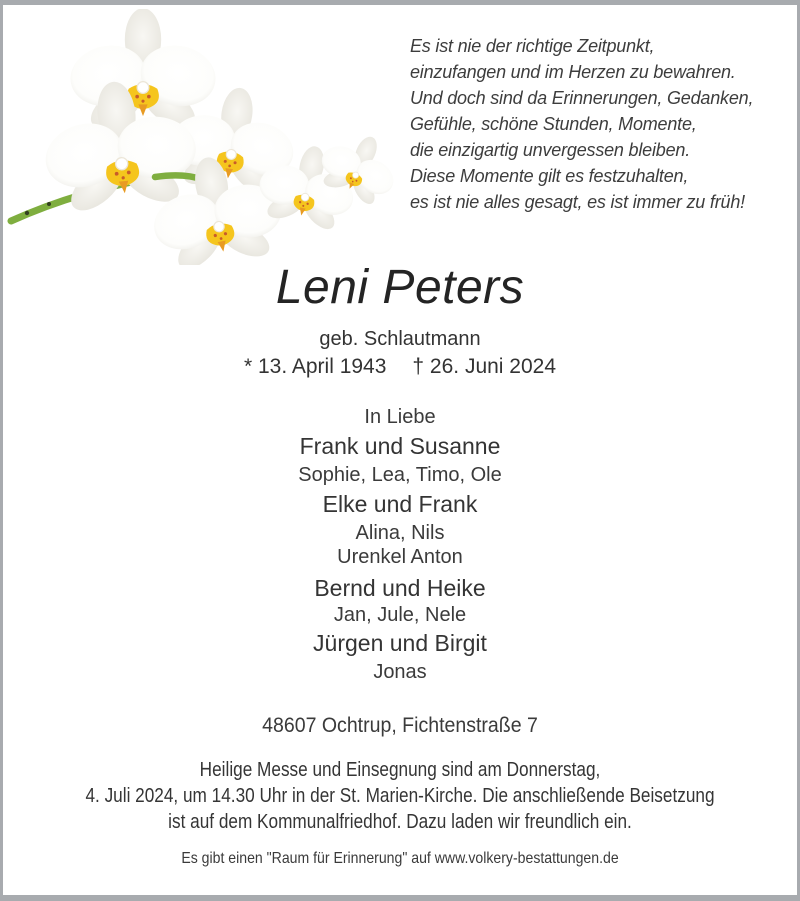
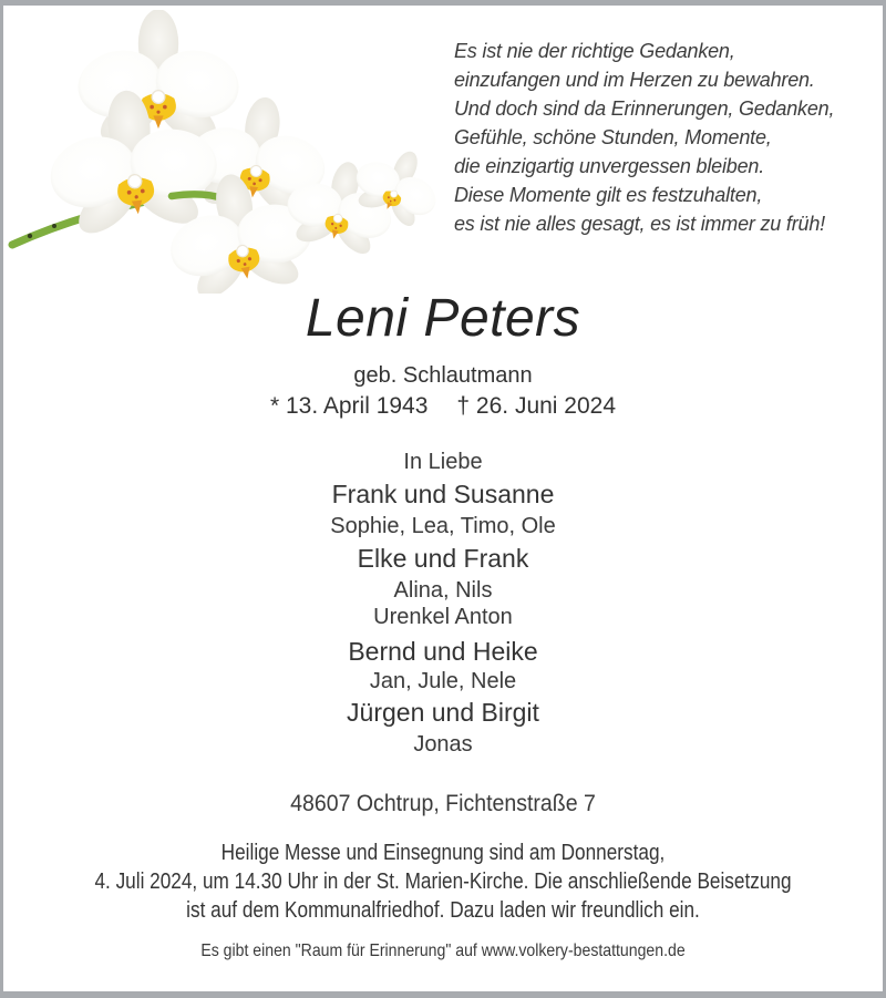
- Es ist nie der richtige Zeitpunkt,
+ Es ist nie der richtige Gedanken,
  einzufangen und im Herzen zu bewahren.
  Und doch sind da Erinnerungen, Gedanken,
  Gefühle, schöne Stunden, Momente,
  die einzigartig unvergessen bleiben.
  Diese Momente gilt es festzuhalten,
  es ist nie alles gesagt, es ist immer zu früh!
  Leni Peters
  geb. Schlautmann
  * 13. April 1943 † 26. Juni 2024
  In Liebe
  Frank und Susanne
  Sophie, Lea, Timo, Ole
  Elke und Frank
  Alina, Nils
  Urenkel Anton
  Bernd und Heike
  Jan, Jule, Nele
  Jürgen und Birgit
  Jonas
  48607 Ochtrup, Fichtenstraße 7
  Heilige Messe und Einsegnung sind am Donnerstag,
  4. Juli 2024, um 14.30 Uhr in der St. Marien-Kirche. Die anschließende Beisetzung
  ist auf dem Kommunalfriedhof. Dazu laden wir freundlich ein.
  Es gibt einen "Raum für Erinnerung" auf www.volkery-bestattungen.de
